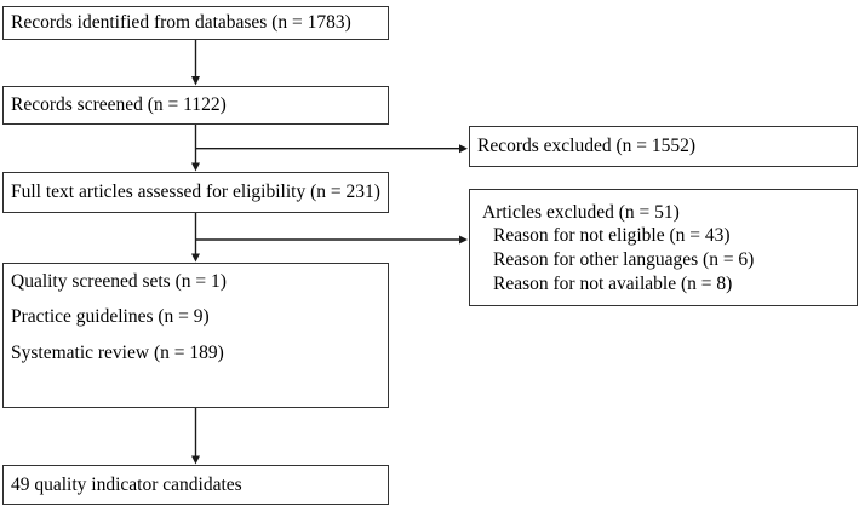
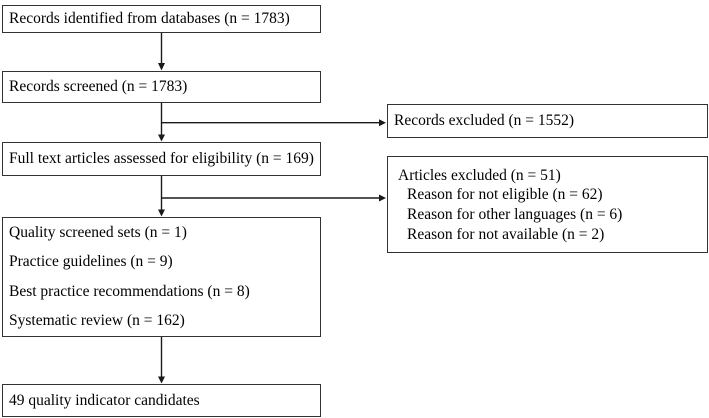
  Records identified from databases (n = 1783)
- Records screened (n = 1122)
+ Records screened (n = 1783)
  Records excluded (n = 1552)
- Full text articles assessed for eligibility (n = 231)
+ Full text articles assessed for eligibility (n = 169)
  Articles excluded (n = 51)
- Reason for not eligible (n = 43)
+ Reason for not eligible (n = 62)
  Reason for other languages (n = 6)
- Reason for not available (n = 8)
+ Reason for not available (n = 2)
  Quality screened sets (n = 1)
  Practice guidelines (n = 9)
+ Best practice recommendations (n = 8)
- Systematic review (n = 189)
+ Systematic review (n = 162)
  49 quality indicator candidates
